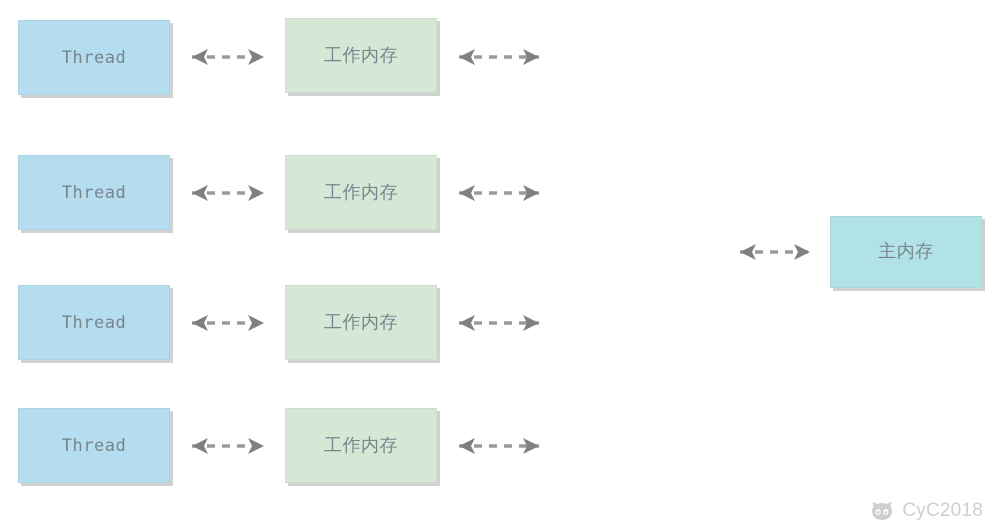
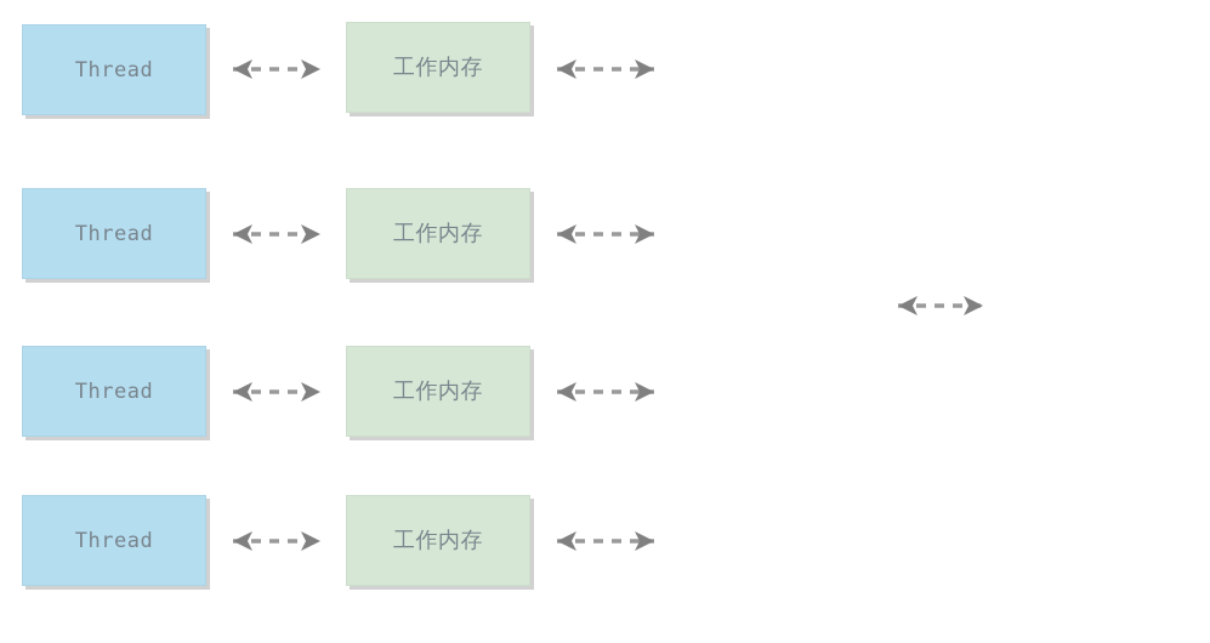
  Thread
  工作内存
  Thread
  工作内存
  Thread
  工作内存
  Thread
  工作内存
- 主内存
- CyC2018
